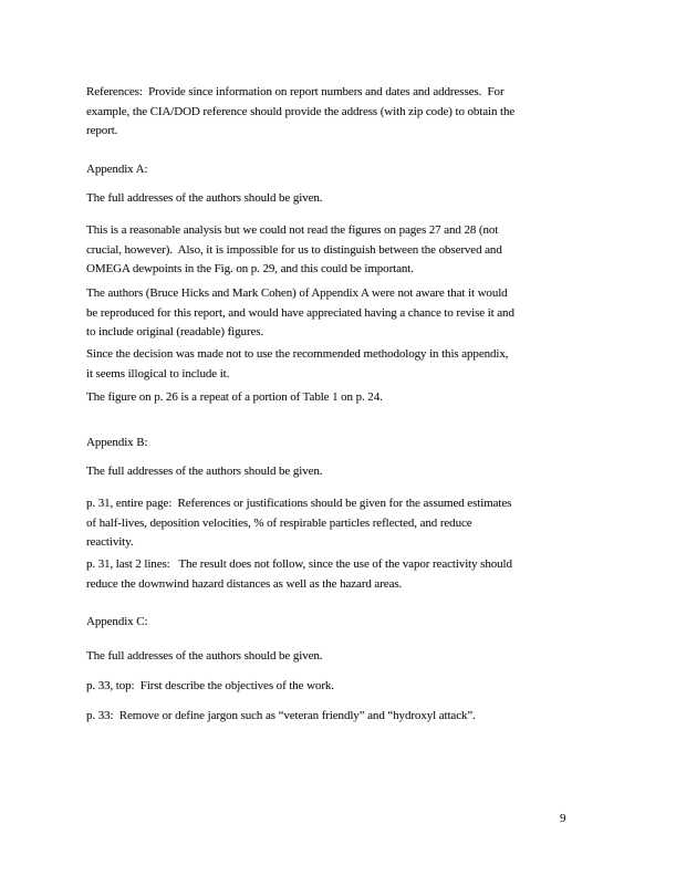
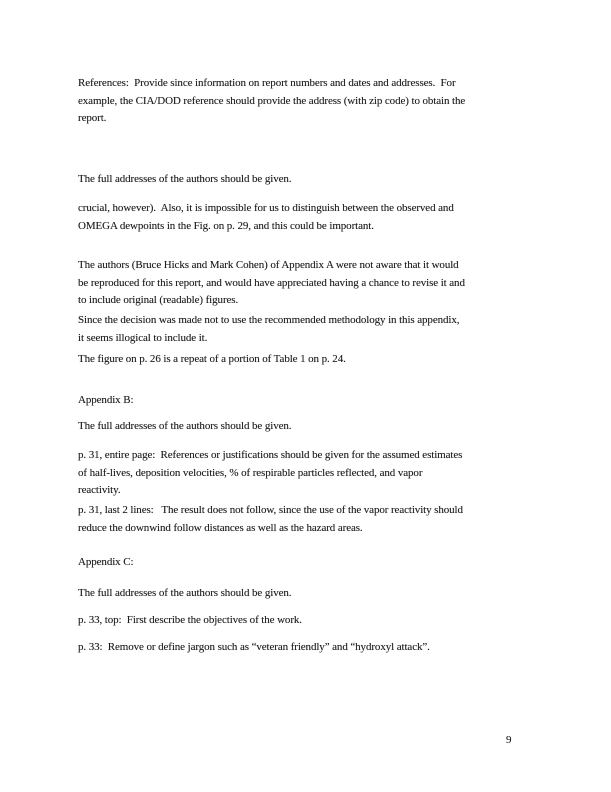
  References: Provide since information on report numbers and dates and addresses. For
  example, the CIA/DOD reference should provide the address (with zip code) to obtain the
  report.
- Appendix A:
  The full addresses of the authors should be given.
- This is a reasonable analysis but we could not read the figures on pages 27 and 28 (not
  crucial, however). Also, it is impossible for us to distinguish between the observed and
  OMEGA dewpoints in the Fig. on p. 29, and this could be important.
  The authors (Bruce Hicks and Mark Cohen) of Appendix A were not aware that it would
  be reproduced for this report, and would have appreciated having a chance to revise it and
  to include original (readable) figures.
  Since the decision was made not to use the recommended methodology in this appendix,
  it seems illogical to include it.
  The figure on p. 26 is a repeat of a portion of Table 1 on p. 24.
  Appendix B:
  The full addresses of the authors should be given.
  p. 31, entire page: References or justifications should be given for the assumed estimates
- of half-lives, deposition velocities, % of respirable particles reflected, and reduce
+ of half-lives, deposition velocities, % of respirable particles reflected, and vapor
  reactivity.
  p. 31, last 2 lines: The result does not follow, since the use of the vapor reactivity should
- reduce the downwind hazard distances as well as the hazard areas.
+ reduce the downwind follow distances as well as the hazard areas.
  Appendix C:
  The full addresses of the authors should be given.
  p. 33, top: First describe the objectives of the work.
  p. 33: Remove or define jargon such as “veteran friendly” and “hydroxyl attack”.
  9
